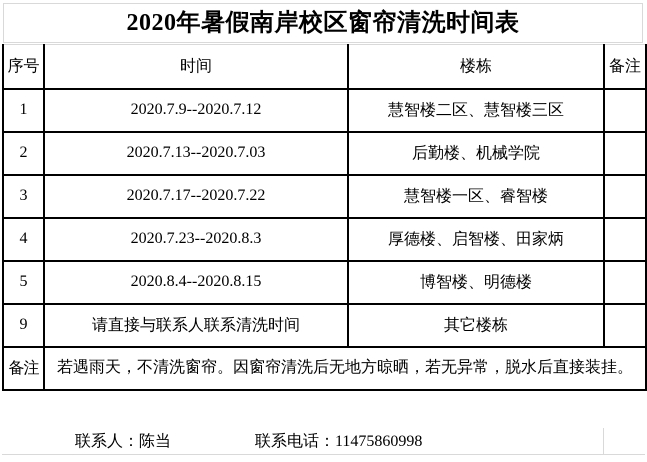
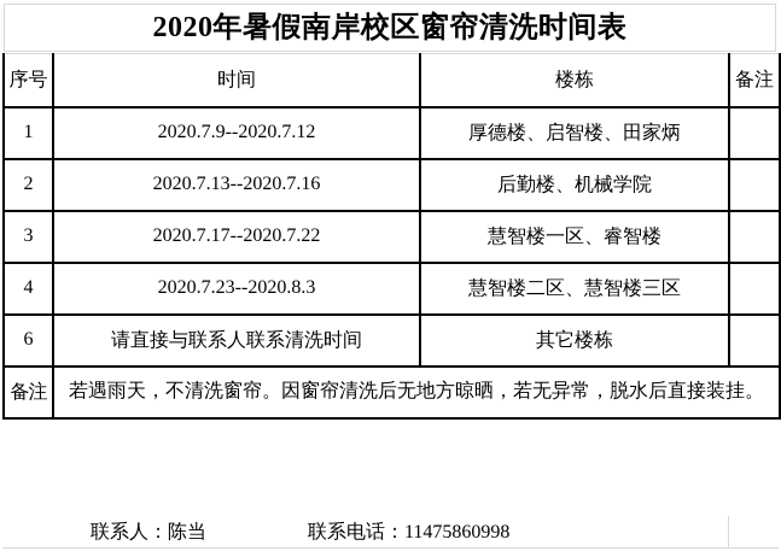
  2020年暑假南岸校区窗帘清洗时间表
  序号	时间	楼栋	备注
- 1	2020.7.9--2020.7.12	慧智楼二区、慧智楼三区
+ 1	2020.7.9--2020.7.12	厚德楼、启智楼、田家炳
- 2	2020.7.13--2020.7.03	后勤楼、机械学院
+ 2	2020.7.13--2020.7.16	后勤楼、机械学院
  3	2020.7.17--2020.7.22	慧智楼一区、睿智楼
- 4	2020.7.23--2020.8.3	厚德楼、启智楼、田家炳
+ 4	2020.7.23--2020.8.3	慧智楼二区、慧智楼三区
- 5	2020.8.4--2020.8.15	博智楼、明德楼
- 9	请直接与联系人联系清洗时间	其它楼栋
+ 6	请直接与联系人联系清洗时间	其它楼栋
  备注	若遇雨天，不清洗窗帘。因窗帘清洗后无地方晾晒，若无异常，脱水后直接装挂。
  联系人：陈当
  联系电话：11475860998
